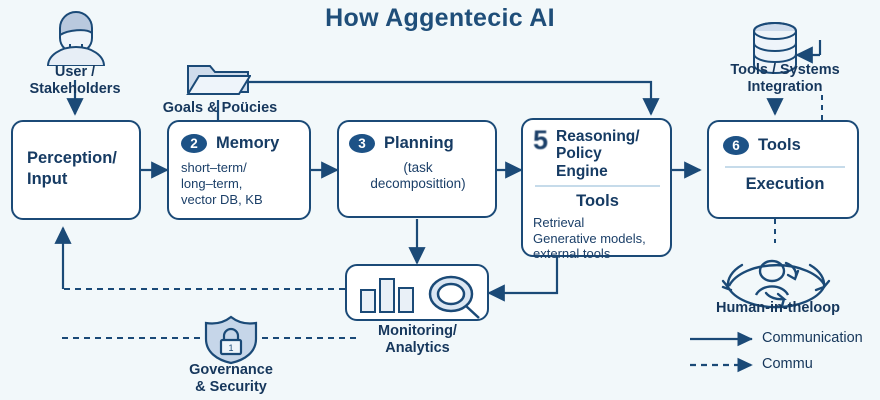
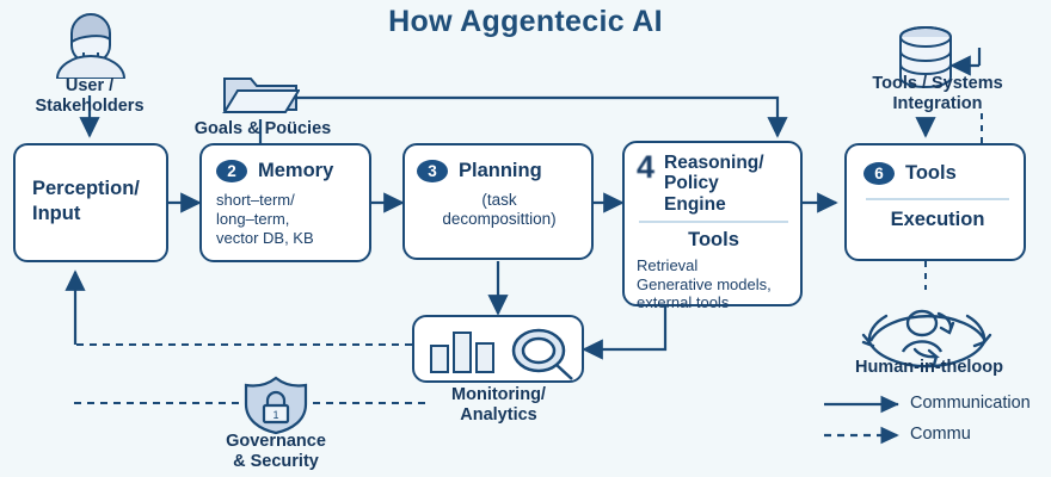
  How Aggentecic AI
  User /
  Stakeholders
  Goals & Poücies
  Perception/
  Input
  2
  Memory
  short–term/
  long–term,
  vector DB, KB
  3
  Planning
  (task
  decomposittion)
- 5
+ 4
  Reasoning/
  Policy
  Engine
  Tools
  Retrieval
  Generative models,
  external tools
  6
  Tools
  Execution
  Tools / Systems
  Integration
  Monitoring/
  Analytics
  Human-in-theloop
  1
  Governance
  & Security
  Communication
  Commu
